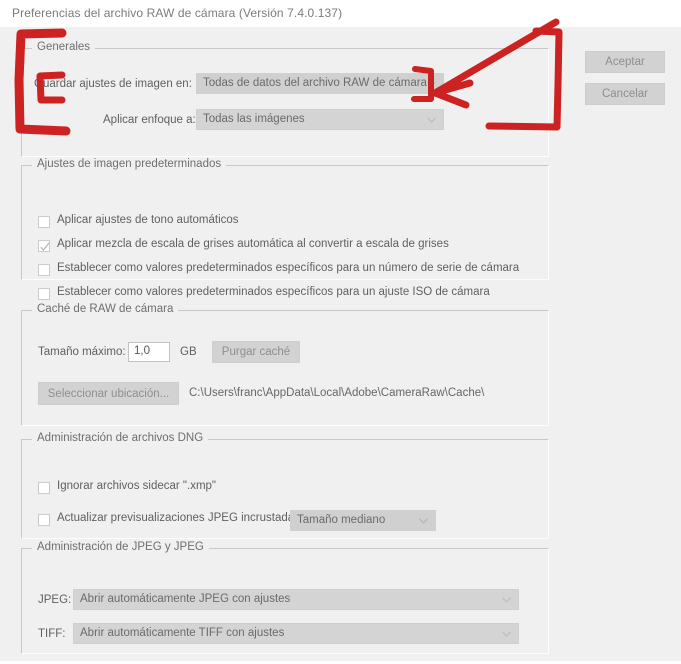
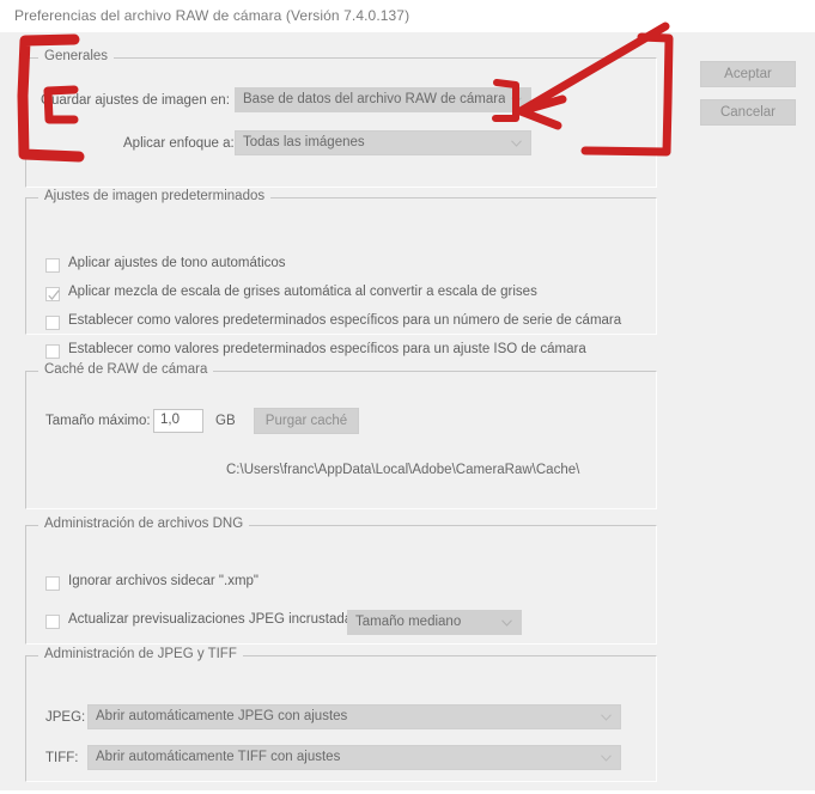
  Preferencias del archivo RAW de cámara (Versión 7.4.0.137)
  Generales
  uardar ajustes de imagen en:
- Todas de datos del archivo RAW de cámara
+ Base de datos del archivo RAW de cámara
  Aplicar enfoque
  Todas las imágenes
  Ajustes de imagen predeterminados
  Aplicar ajustes de tono automáticos
  Aplicar mezcla de escala de grises automática al convertir a escala de grises
  Establecer como valores predeterminados específicos para un número de serie de cámara
  Establecer como valores predeterminados específicos para un ajuste ISO de cámara
  Caché de RAW de cámara
  Tamaño máximo:
  1,0
  GB
  Purgar caché
- Seleccionar ubicación...
  C:\Users\franc\AppData\Local\Adobe\CameraRaw\Cache\
  Administración de archivos DNG
  Ignorar archivos sidecar ".xmp"
  Actualizar previsualizaciones JPEG incrustad
  Tamaño mediano
- Administración de JPEG y JPEG
+ Administración de JPEG y TIFF
  JPEG:
  Abrir automáticamente JPEG con ajustes
  TIFF:
  Abrir automáticamente TIFF con ajustes
  Aceptar
  Cancelar
